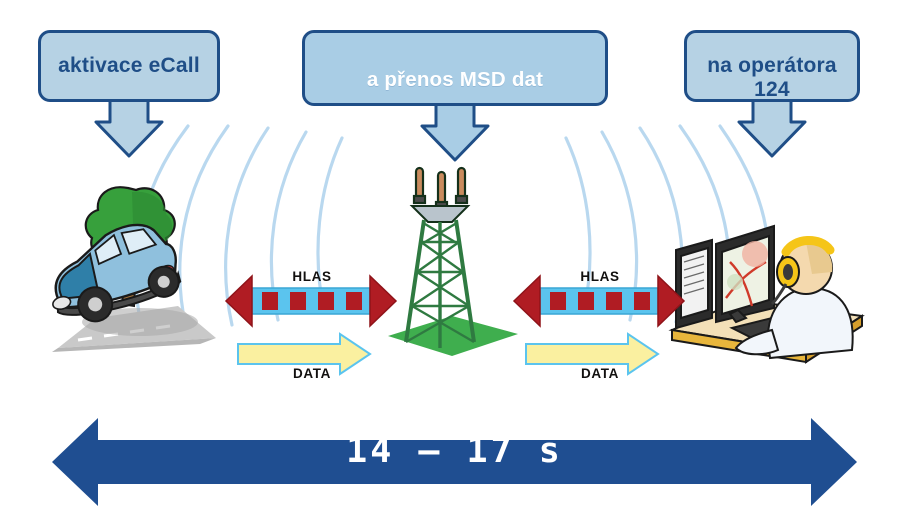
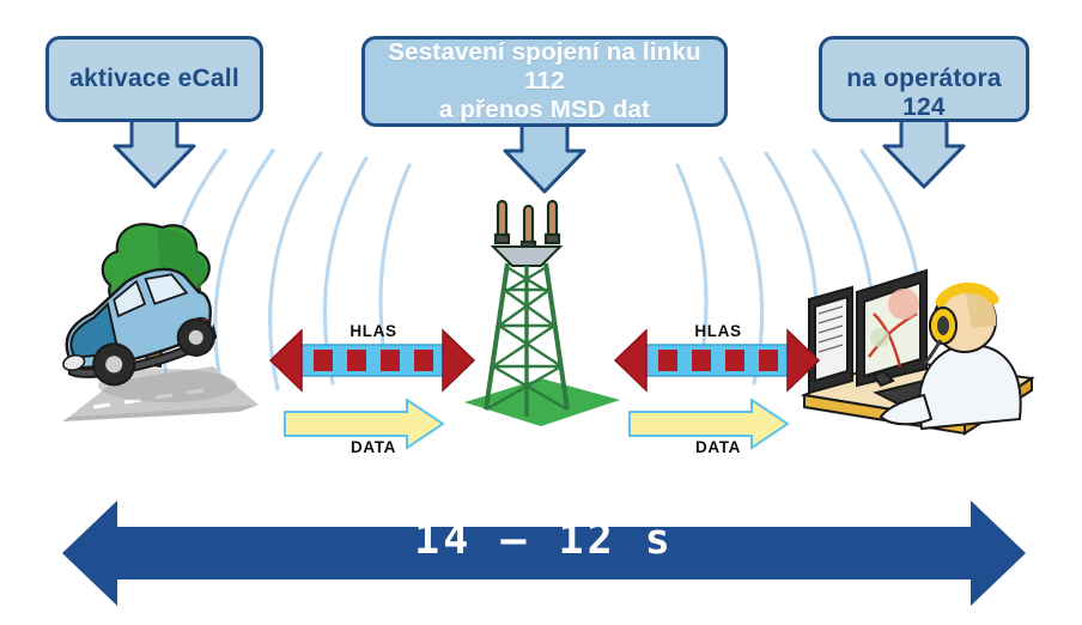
  aktivace eCall
+ Sestavení spojení na linku 112
  a přenos MSD dat
  na operátora 124
  HLAS
  DATA
  HLAS
  DATA
- 14 – 17 s
+ 14 – 12 s
